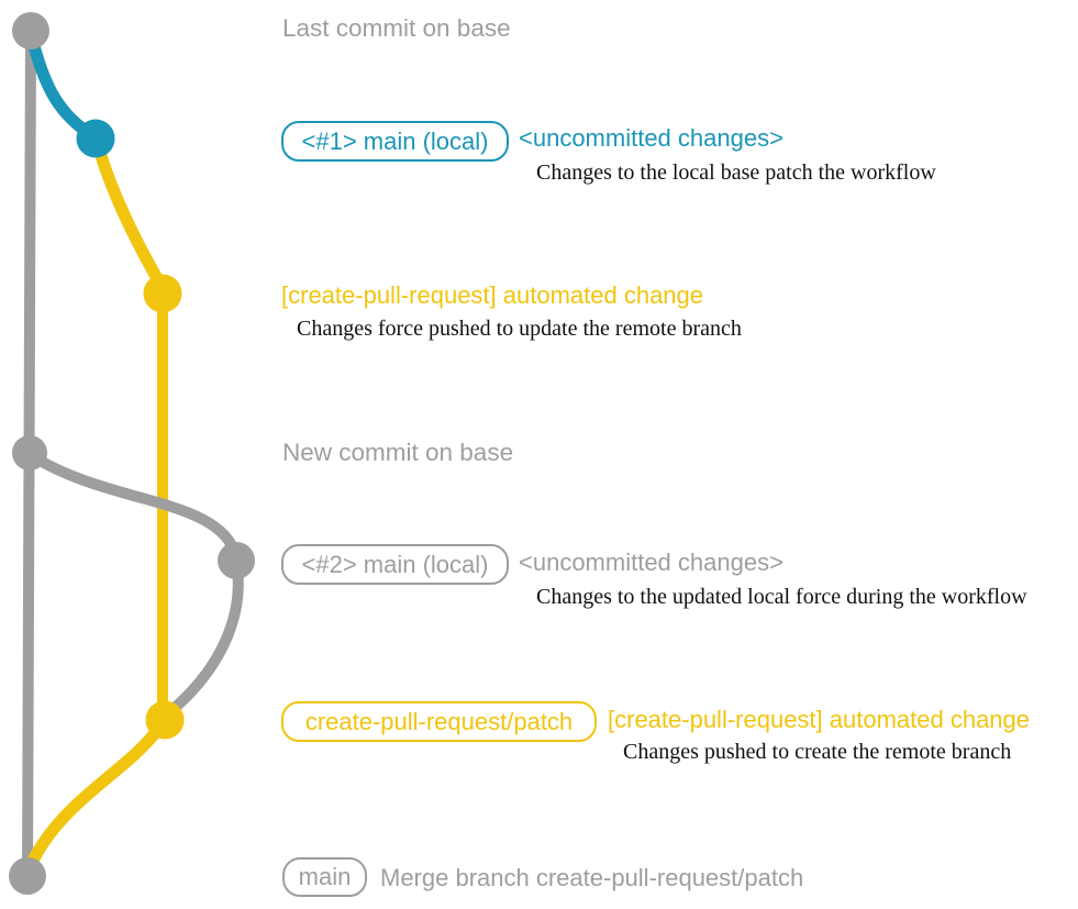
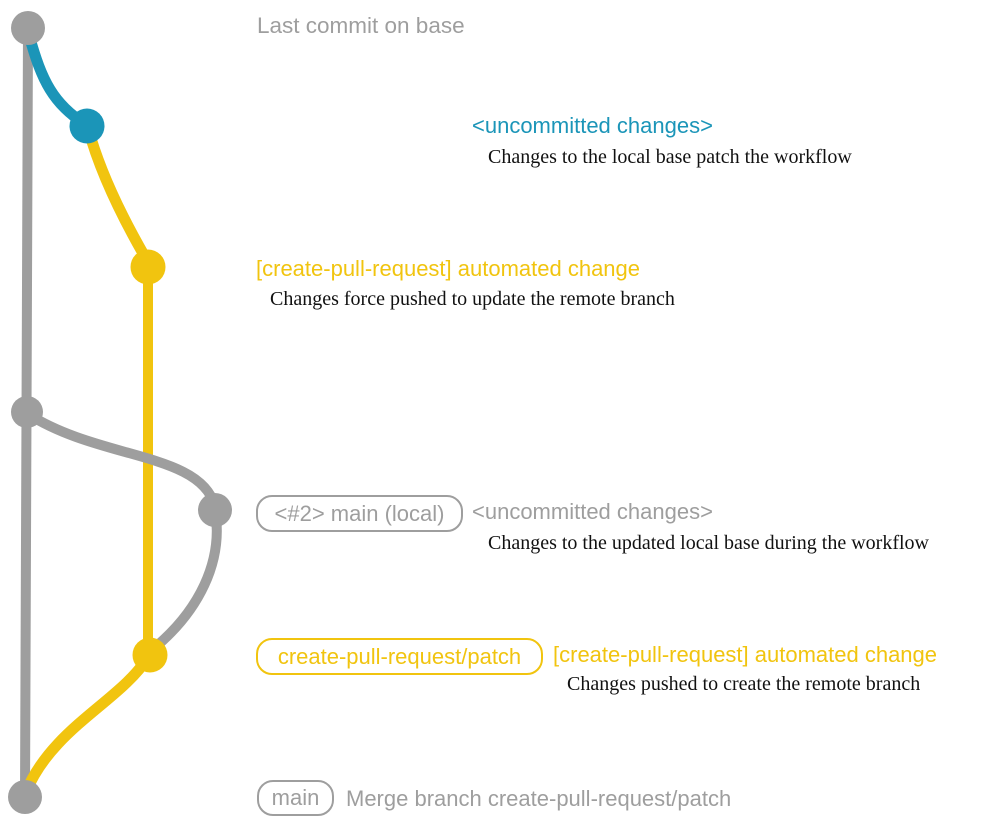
  Last commit on base
- <#1> main (local)
  <uncommitted changes>
  Changes to the local base patch the workflow
  [create-pull-request] automated change
  Changes force pushed to update the remote branch
- New commit on base
  <#2> main (local)
  <uncommitted changes>
- Changes to the updated local force during the workflow
+ Changes to the updated local base during the workflow
  create-pull-request/patch
  [create-pull-request] automated change
  Changes pushed to create the remote branch
  main
  Merge branch create-pull-request/patch
